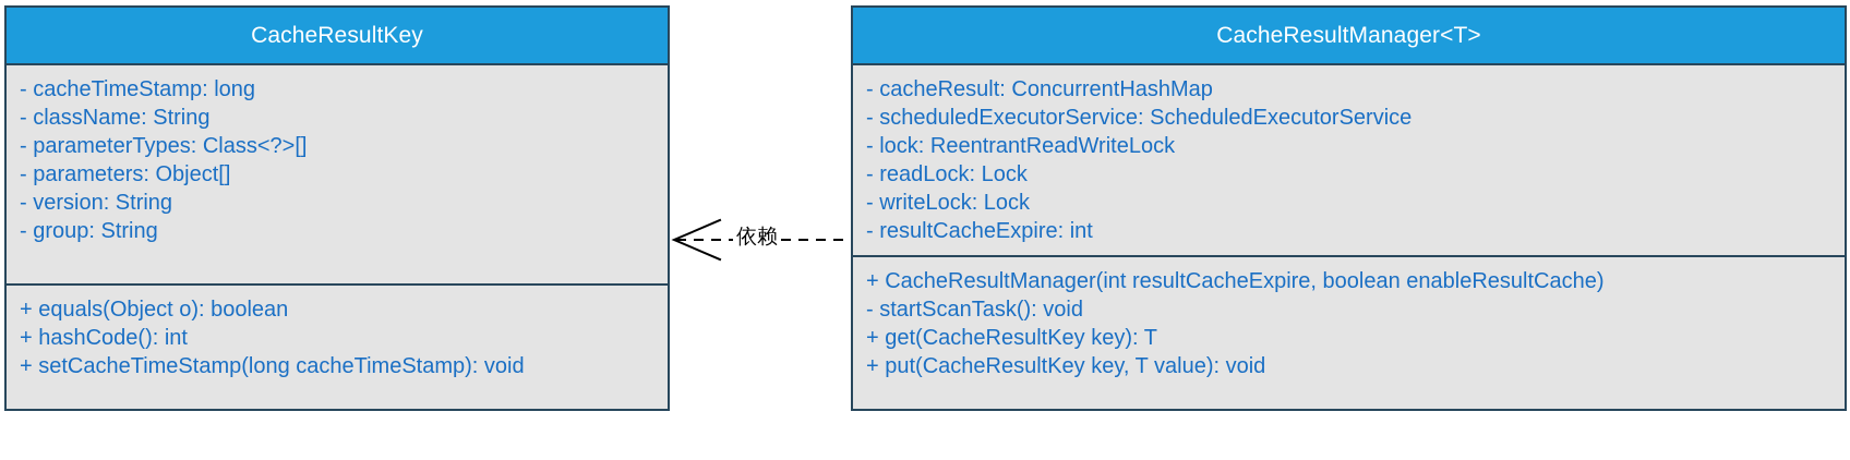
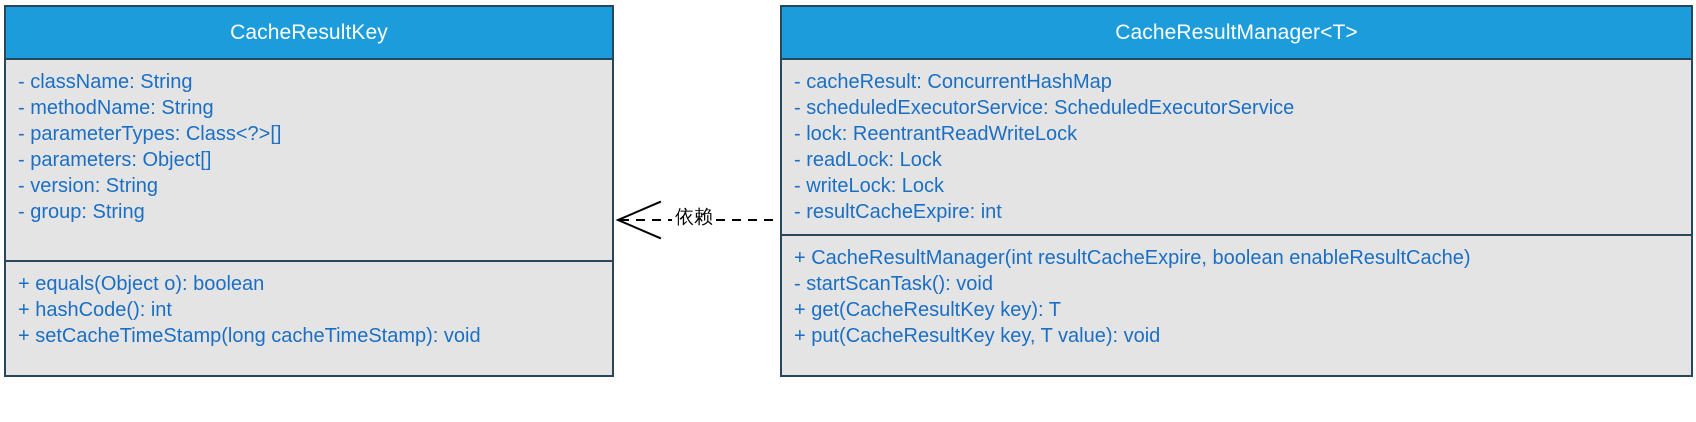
  CacheResultKey
- - cacheTimeStamp: long
  - className: String
+ - methodName: String
  - parameterTypes: Class<?>[]
  - parameters: Object[]
  - version: String
  - group: String
  + equals(Object o): boolean
  + hashCode(): int
  + setCacheTimeStamp(long cacheTimeStamp): void
  依赖
  CacheResultManager<T>
  - cacheResult: ConcurrentHashMap
  - scheduledExecutorService: ScheduledExecutorService
  - lock: ReentrantReadWriteLock
  - readLock: Lock
  - writeLock: Lock
  - resultCacheExpire: int
  + CacheResultManager(int resultCacheExpire, boolean enableResultCache)
  - startScanTask(): void
  + get(CacheResultKey key): T
  + put(CacheResultKey key, T value): void
